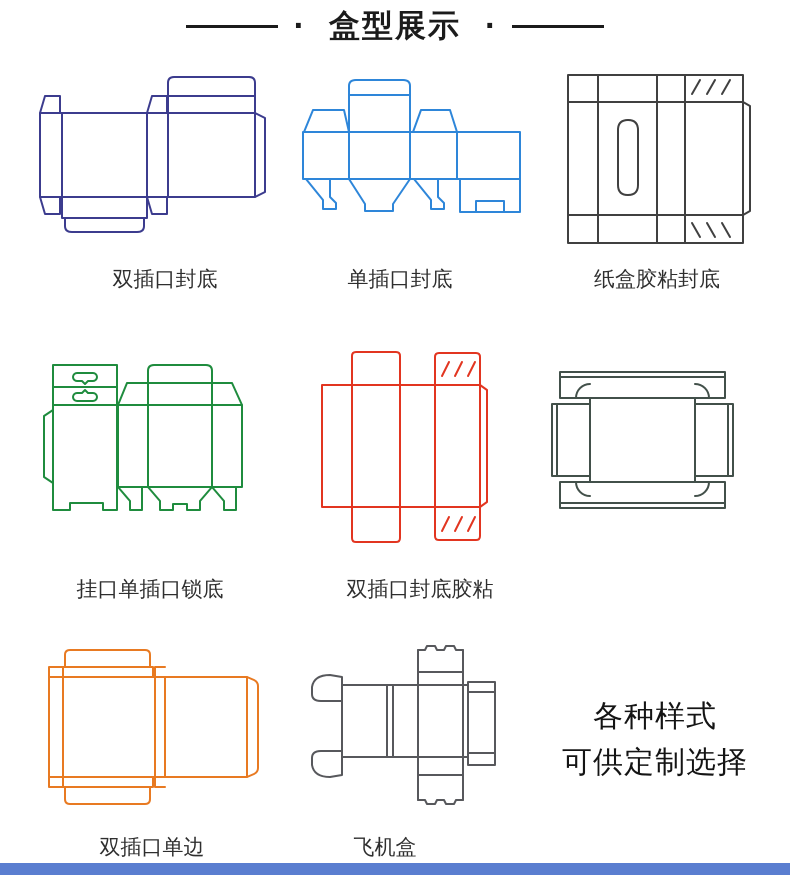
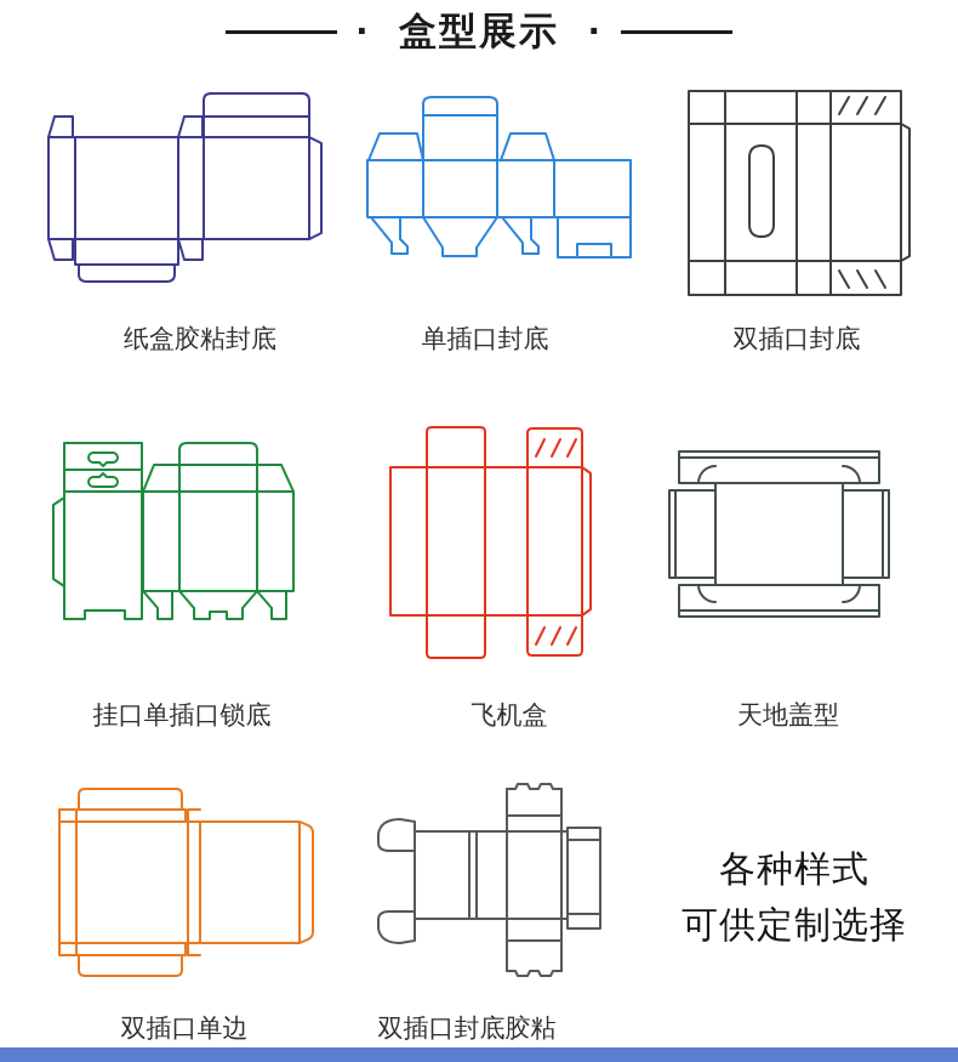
  ·
  盒型展示
  ·
- 双插口封底
+ 纸盒胶粘封底
  单插口封底
- 纸盒胶粘封底
+ 双插口封底
  挂口单插口锁底
- 双插口封底胶粘
+ 飞机盒
+ 天地盖型
  双插口单边
- 飞机盒
+ 双插口封底胶粘
  各种样式
  可供定制选择
